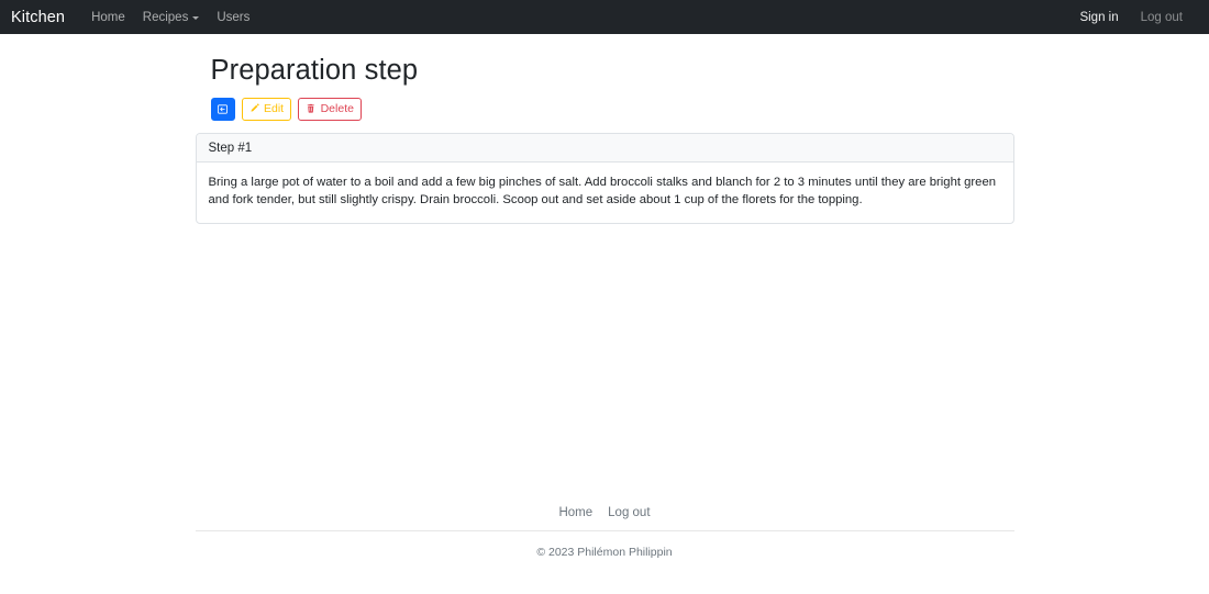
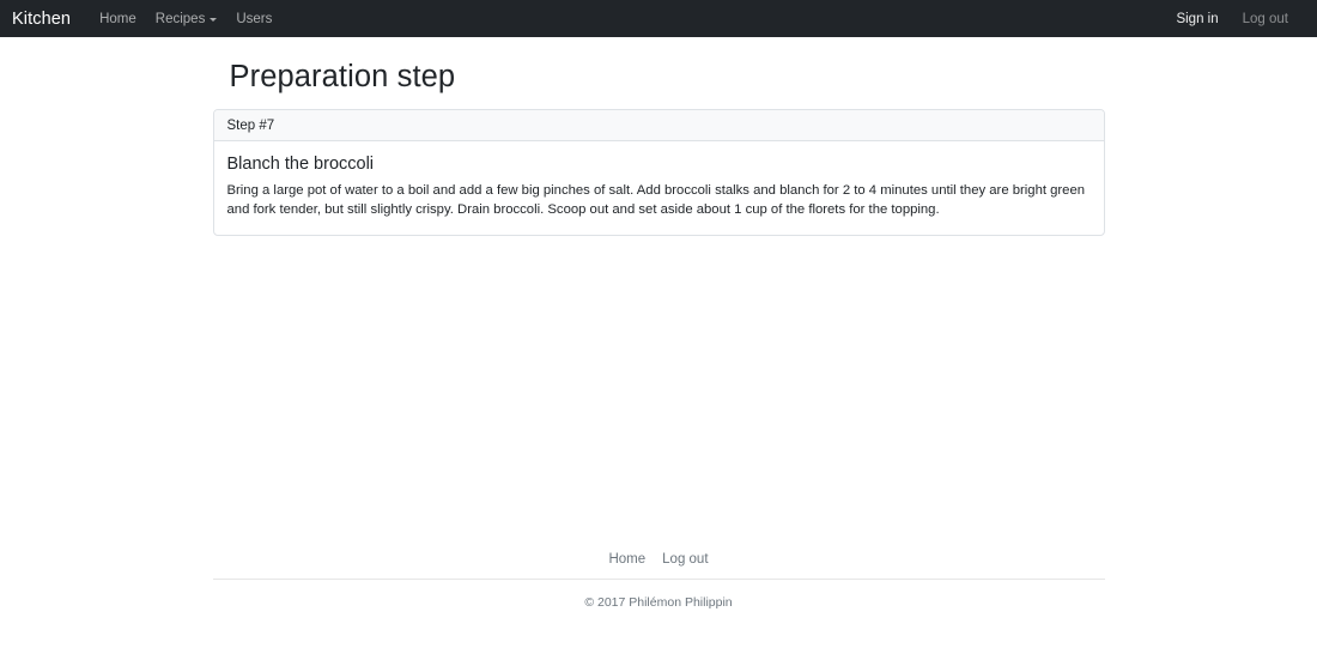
  Kitchen
  Home
  Recipes
  Users
  Sign in
  Log out
  Preparation step
- Edit
- Delete
- Step #1
+ Step #7
+ Blanch the broccoli
- Bring a large pot of water to a boil and add a few big pinches of salt. Add broccoli stalks and blanch for 2 to 3 minutes until they are bright green and fork tender, but still slightly crispy. Drain broccoli. Scoop out and set aside about 1 cup of the florets for the topping.
+ Bring a large pot of water to a boil and add a few big pinches of salt. Add broccoli stalks and blanch for 2 to 4 minutes until they are bright green and fork tender, but still slightly crispy. Drain broccoli. Scoop out and set aside about 1 cup of the florets for the topping.
  Home
  Log out
- © 2023 Philémon Philippin
+ © 2017 Philémon Philippin
